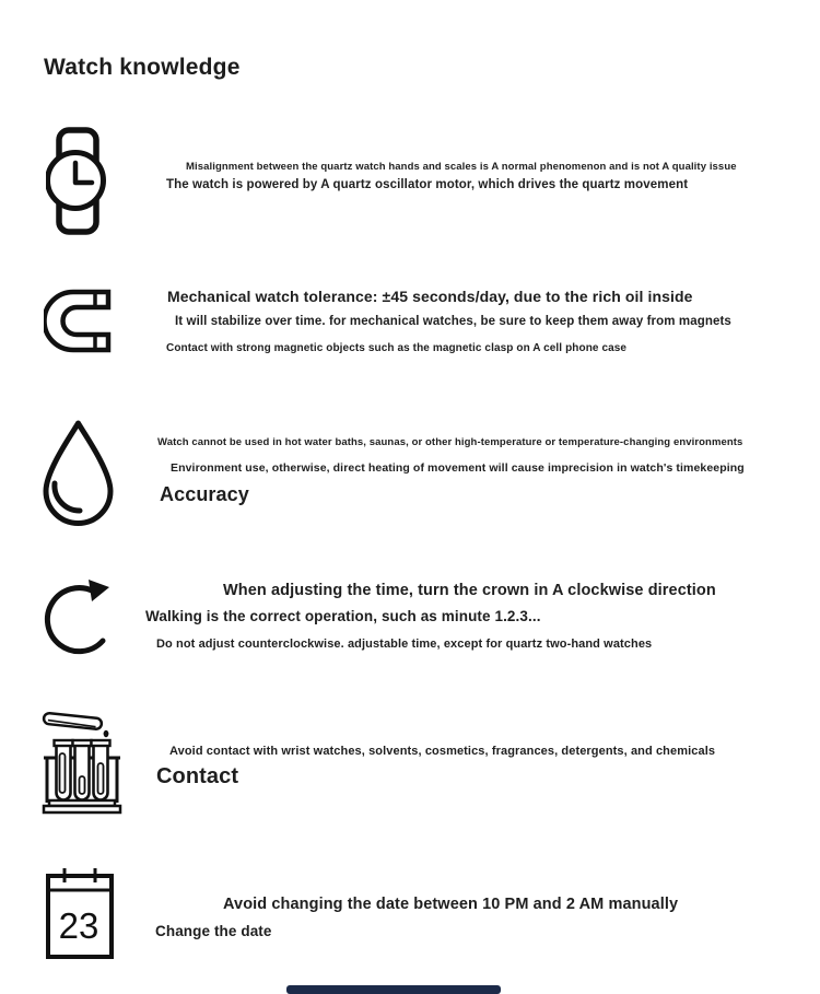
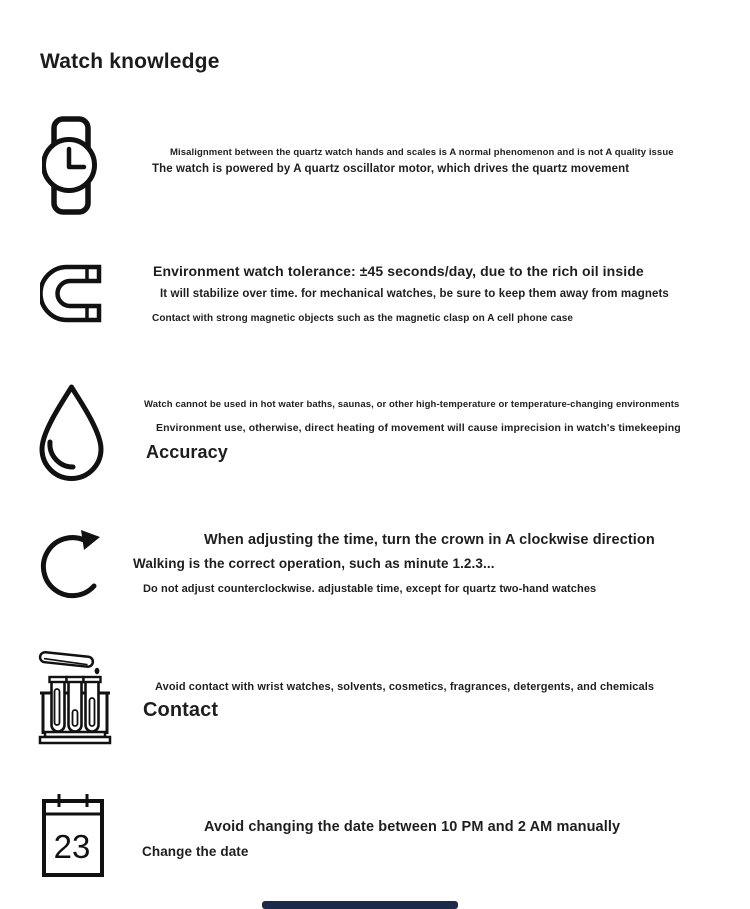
  Watch knowledge
  Misalignment between the quartz watch hands and scales is A normal phenomenon and is not A quality issue
  The watch is powered by A quartz oscillator motor, which drives the quartz movement
- Mechanical watch tolerance: ±45 seconds/day, due to the rich oil inside
+ Environment watch tolerance: ±45 seconds/day, due to the rich oil inside
  It will stabilize over time. for mechanical watches, be sure to keep them away from magnets
  Contact with strong magnetic objects such as the magnetic clasp on A cell phone case
  Watch cannot be used in hot water baths, saunas, or other high-temperature or temperature-changing environments
  Environment use, otherwise, direct heating of movement will cause imprecision in watch's timekeeping
  Accuracy
  When adjusting the time, turn the crown in A clockwise direction
  Walking is the correct operation, such as minute 1.2.3...
  Do not adjust counterclockwise. adjustable time, except for quartz two-hand watches
  Avoid contact with wrist watches, solvents, cosmetics, fragrances, detergents, and chemicals
  Contact
  23
  Avoid changing the date between 10 PM and 2 AM manually
  Change the date
